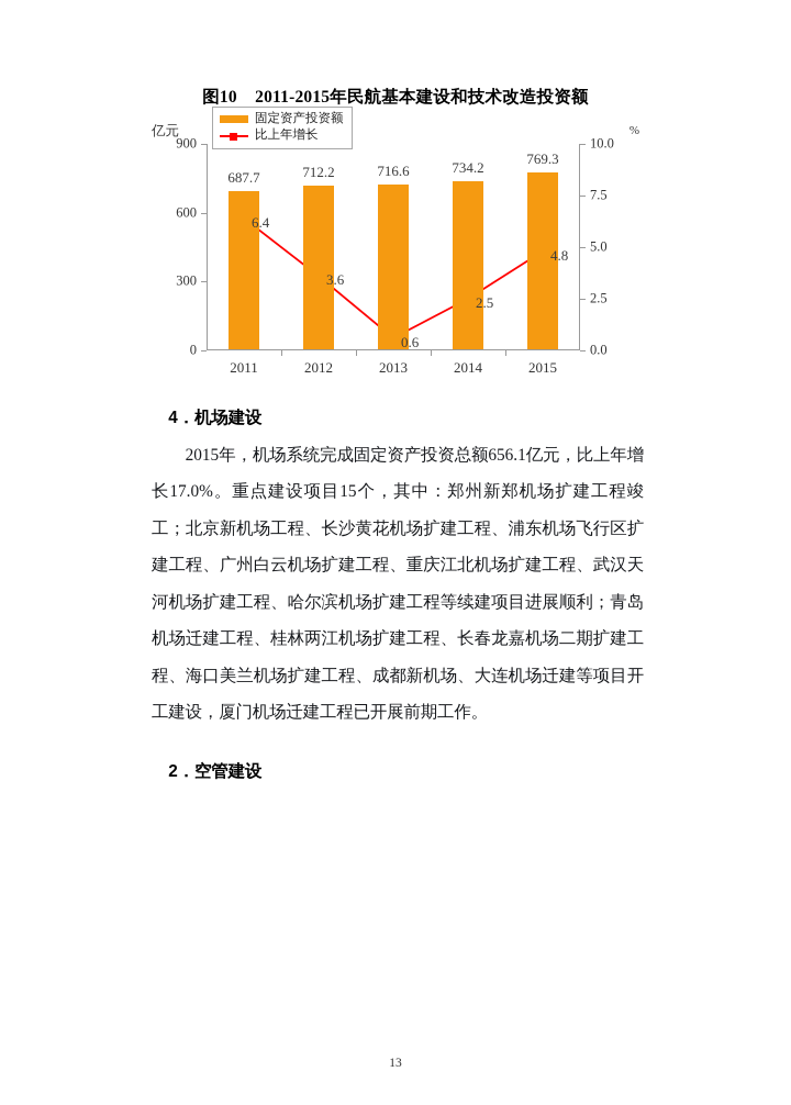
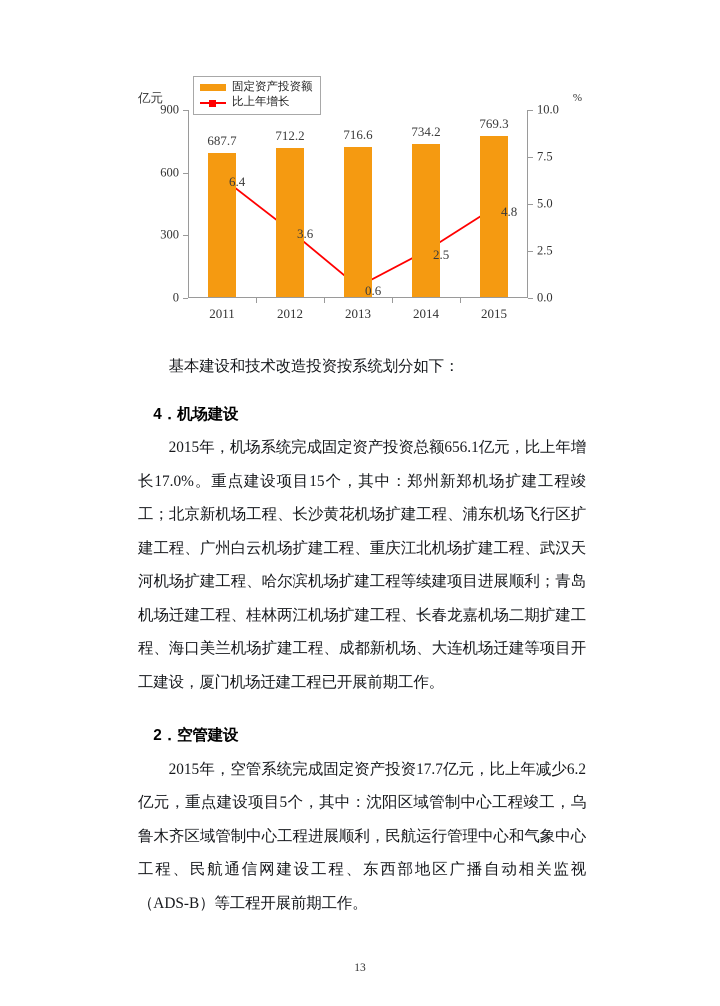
- 图10 2011-2015年民航基本建设和技术改造投资额
  亿元
  %
  固定资产投资额
  比上年增长
  0
  300
  600
  900
  0.0
  2.5
  5.0
  7.5
  10.0
  687.7
  2011
  712.2
  2012
  716.6
  2013
  734.2
  2014
  769.3
  2015
  6.4
  3.6
  0.6
  2.5
  4.8
+ 基本建设和技术改造投资按系统划分如下：
  4．机场建设
  2015年，机场系统完成固定资产投资总额656.1亿元，比上年增长17.0%。重点建设项目15个，其中：郑州新郑机场扩建工程竣工；北京新机场工程、长沙黄花机场扩建工程、浦东机场飞行区扩建工程、广州白云机场扩建工程、重庆江北机场扩建工程、武汉天河机场扩建工程、哈尔滨机场扩建工程等续建项目进展顺利；青岛机场迁建工程、桂林两江机场扩建工程、长春龙嘉机场二期扩建工程、海口美兰机场扩建工程、成都新机场、大连机场迁建等项目开工建设，厦门机场迁建工程已开展前期工作。
  2．空管建设
+ 2015年，空管系统完成固定资产投资17.7亿元，比上年减少6.2亿元，重点建设项目5个，其中：沈阳区域管制中心工程竣工，乌鲁木齐区域管制中心工程进展顺利，民航运行管理中心和气象中心工程、民航通信网建设工程、东西部地区广播自动相关监视（ADS-B）等工程开展前期工作。
  13
